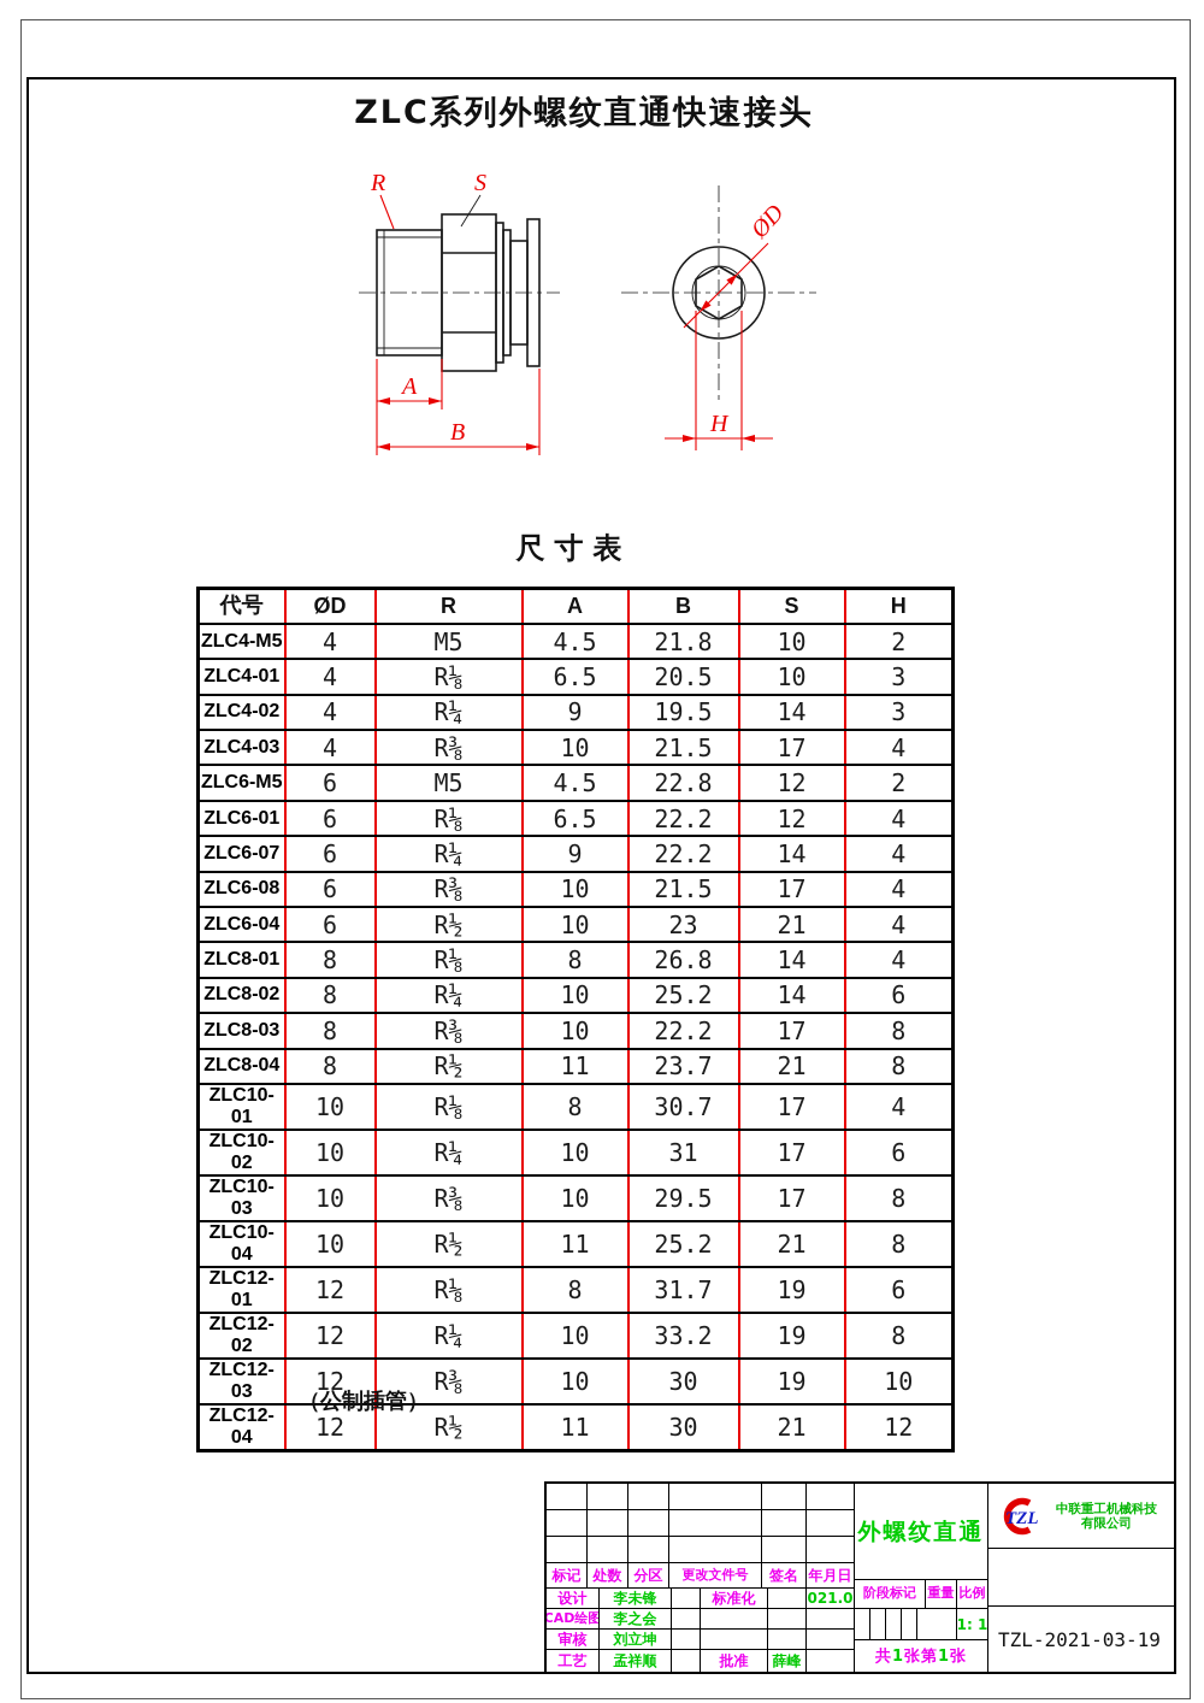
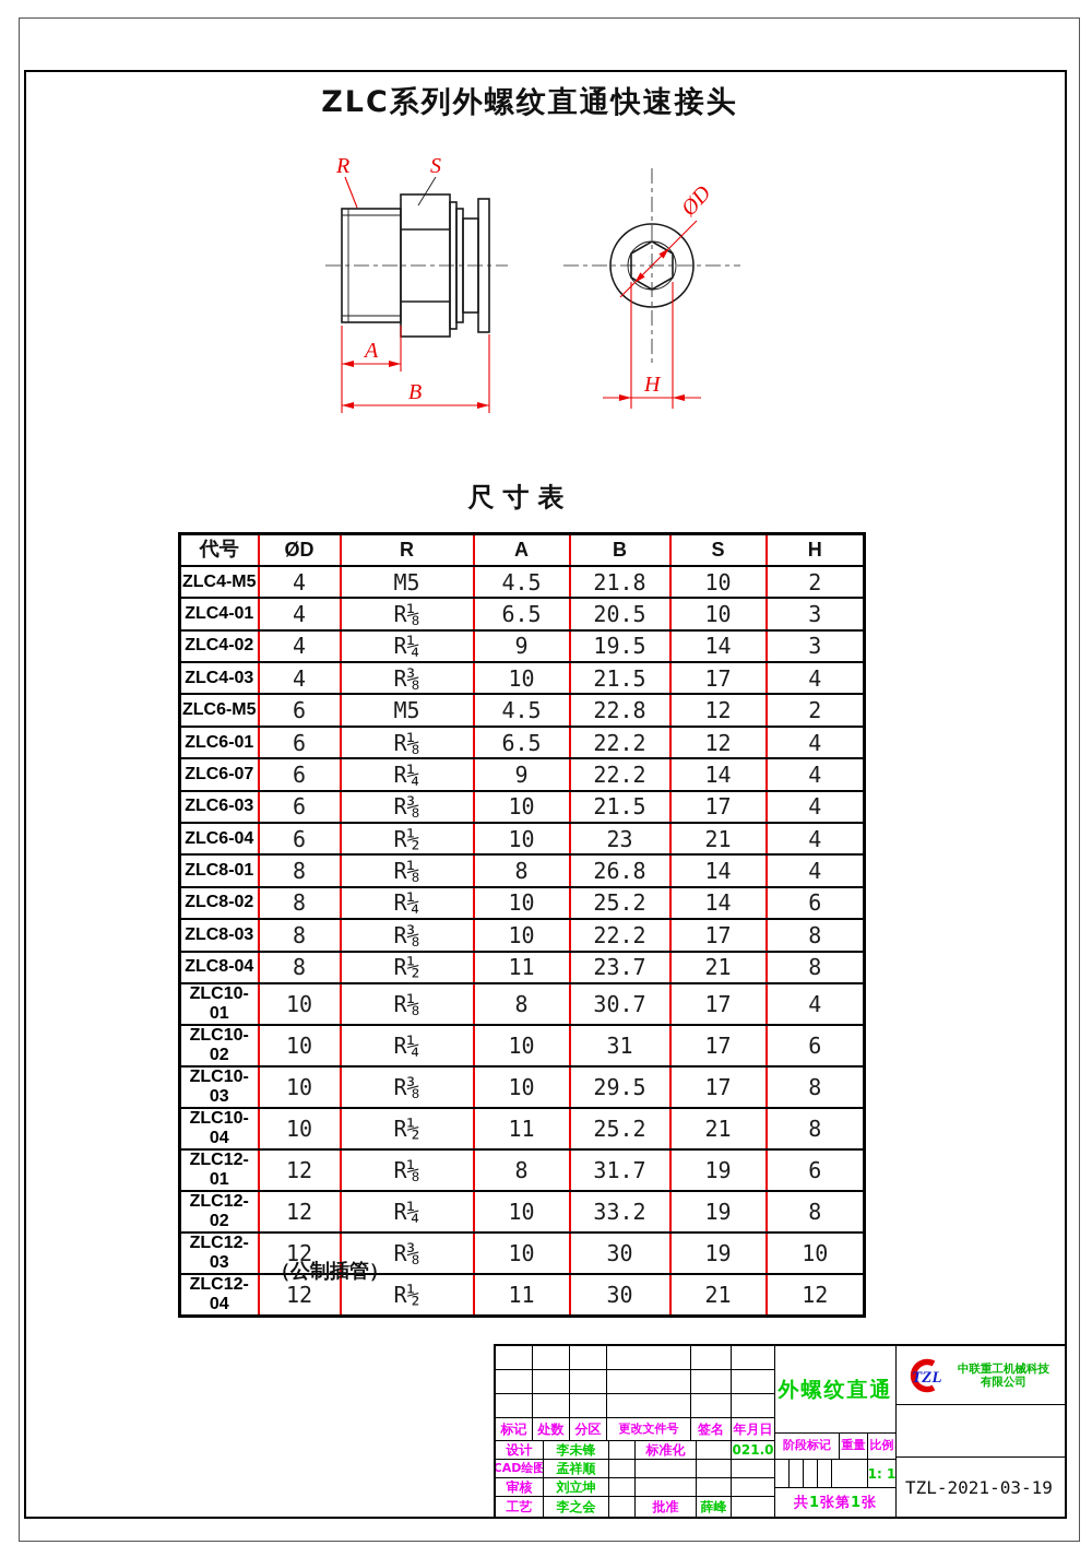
  ZLC系列外螺纹直通快速接头
  R
  S
  A
  B
  H
  尺寸表
  代号	ØD	R	A	B	S	H
  ZLC4-M5	4	M5	4.5	21.8	10	2
  ZLC4-01	4	R⅛	6.5	20.5	10	3
  ZLC4-02	4	R¼	9	19.5	14	3
  ZLC4-03	4	R⅜	10	21.5	17	4
  ZLC6-M5	6	M5	4.5	22.8	12	2
  ZLC6-01	6	R⅛	6.5	22.2	12	4
  ZLC6-07	6	R¼	9	22.2	14	4
- ZLC6-08	6	R⅜	10	21.5	17	4
+ ZLC6-03	6	R⅜	10	21.5	17	4
  ZLC6-04	6	R½	10	23	21	4
  ZLC8-01	8	R⅛	8	26.8	14	4
  ZLC8-02	8	R¼	10	25.2	14	6
  ZLC8-03	8	R⅜	10	22.2	17	8
  ZLC8-04	8	R½	11	23.7	21	8
  ZLC10-01	10	R⅛	8	30.7	17	4
  ZLC10-02	10	R¼	10	31	17	6
  ZLC10-03	10	R⅜	10	29.5	17	8
  ZLC10-04	10	R½	11	25.2	21	8
  ZLC12-01	12	R⅛	8	31.7	19	6
  ZLC12-02	12	R¼	10	33.2	19	8
  ZLC12-03	12	R⅜	10	30	19	10
  ZLC12-04	12	R½	11	30	21	12
  （公制插管）
  标记
  处数
  分区
  更改文件号
  签名
  年月日
  设计
  李未锋
  标准化
  021.0
  CAD绘图
- 李之会
+ 孟祥顺
  审核
  刘立坤
  工艺
- 孟祥顺
+ 李之会
  批准
  薛峰
  外螺纹直通
  阶段标记
  重量
  比例
  1: 1
  共
  1
  张
  第
  1
  张
  TZL
  中联重工机械科技
  有限公司
  TZL-2021-03-19
